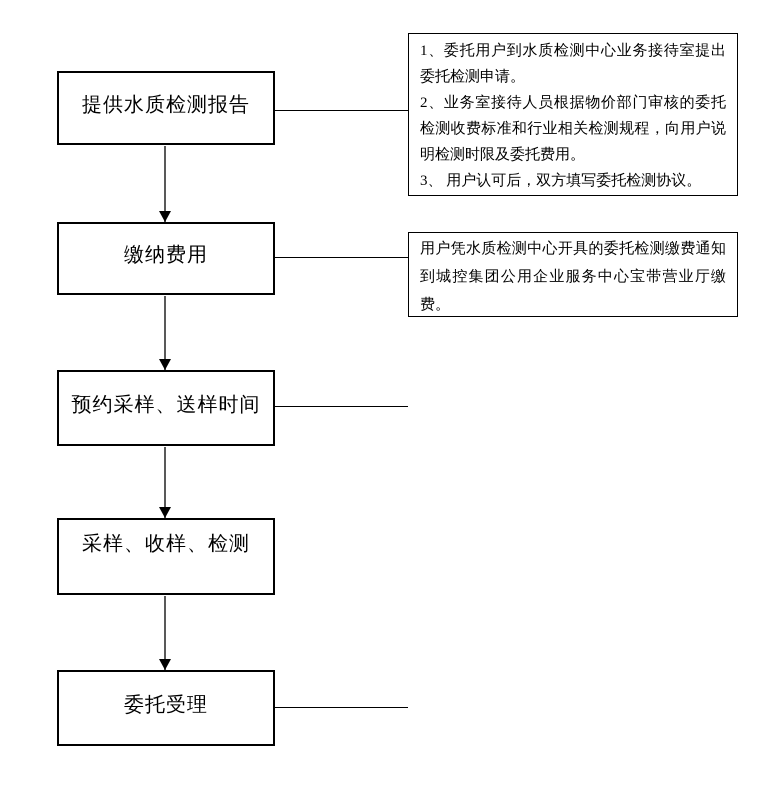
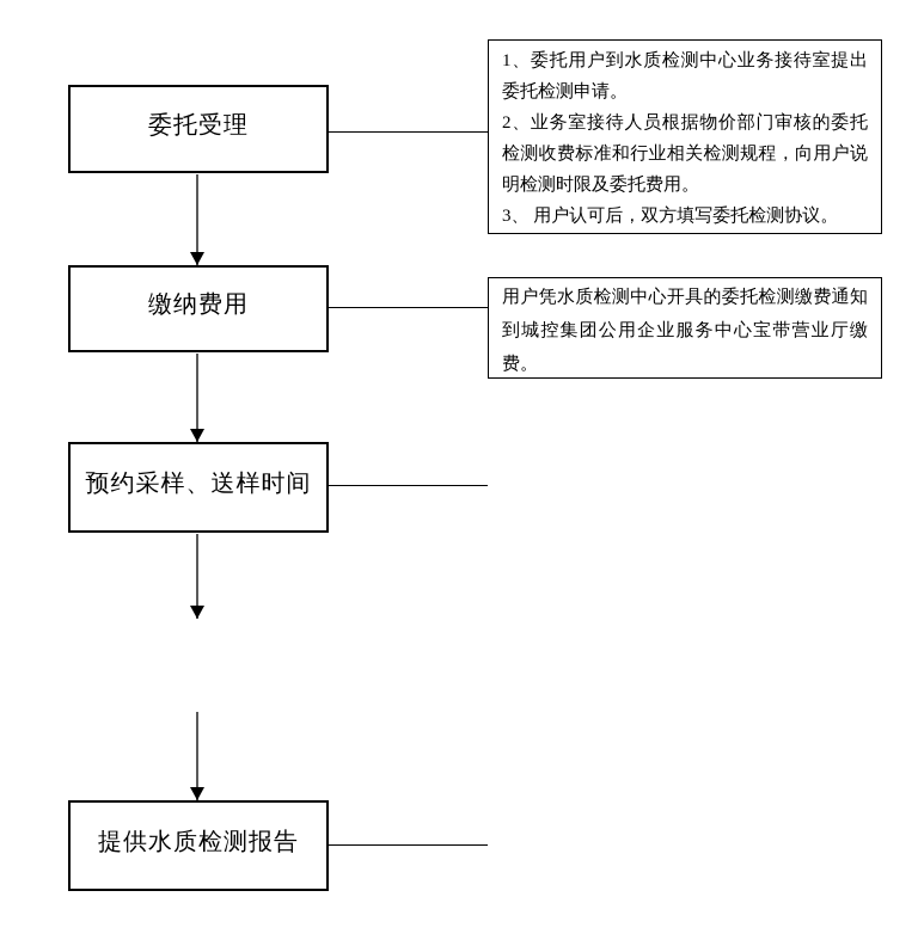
- 提供水质检测报告
+ 委托受理
  缴纳费用
  预约采样、送样时间
- 采样、收样、检测
- 委托受理
+ 提供水质检测报告
  1、委托用户到水质检测中心业务接待室提出委托检测申请。
  2、业务室接待人员根据物价部门审核的委托检测收费标准和行业相关检测规程，向用户说明检测时限及委托费用。
  3、 用户认可后，双方填写委托检测协议。
  用户凭水质检测中心开具的委托检测缴费通知到城控集团公用企业服务中心宝带营业厅缴费。
